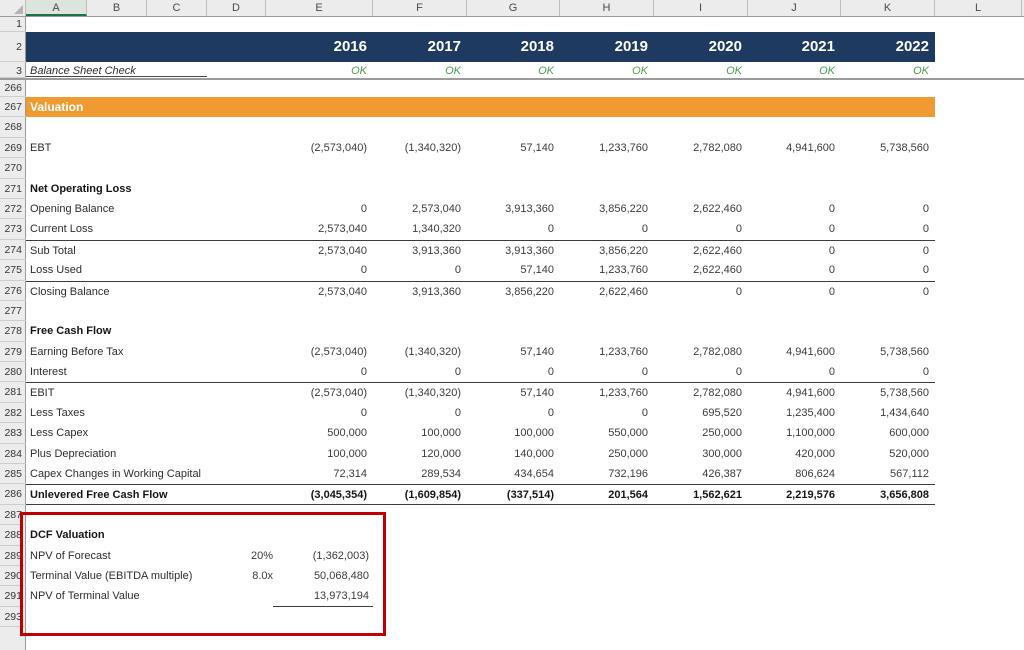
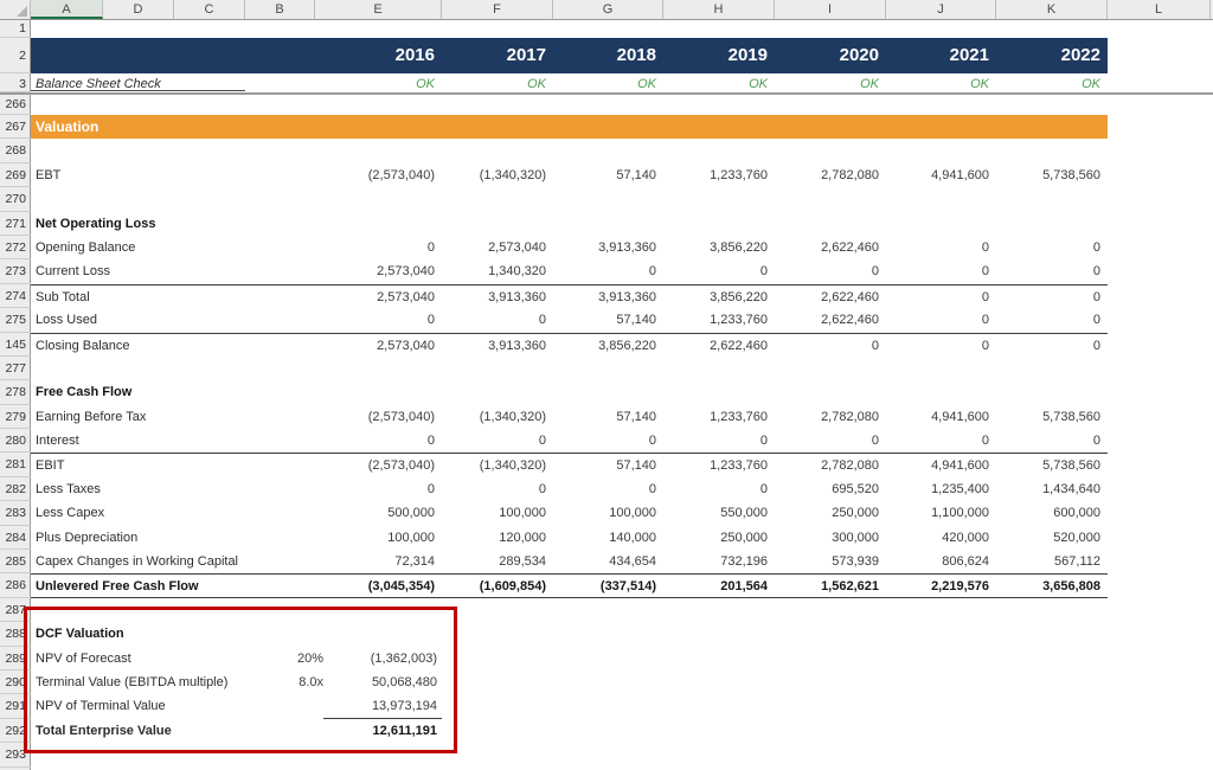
  A
- B
+ D
  C
- D
+ B
  E
  F
  G
  H
  I
  J
  K
  L
  1
  2
  2016
  2017
  2018
  2019
  2020
  2021
  2022
  3
  Balance Sheet Check
  OK
  OK
  OK
  OK
  OK
  OK
  OK
  266
  267
  Valuation
  268
  269
  EBT
  (2,573,040)
  (1,340,320)
  57,140
  1,233,760
  2,782,080
  4,941,600
  5,738,560
  270
  271
  Net Operating Loss
  272
  Opening Balance
  0
  2,573,040
  3,913,360
  3,856,220
  2,622,460
  0
  0
  273
  Current Loss
  2,573,040
  1,340,320
  0
  0
  0
  0
  0
  274
  Sub Total
  2,573,040
  3,913,360
  3,913,360
  3,856,220
  2,622,460
  0
  0
  275
  Loss Used
  0
  0
  57,140
  1,233,760
  2,622,460
  0
  0
- 276
+ 145
  Closing Balance
  2,573,040
  3,913,360
  3,856,220
  2,622,460
  0
  0
  0
  277
  278
  Free Cash Flow
  279
  Earning Before Tax
  (2,573,040)
  (1,340,320)
  57,140
  1,233,760
  2,782,080
  4,941,600
  5,738,560
  280
  Interest
  0
  0
  0
  0
  0
  0
  0
  281
  EBIT
  (2,573,040)
  (1,340,320)
  57,140
  1,233,760
  2,782,080
  4,941,600
  5,738,560
  282
  Less Taxes
  0
  0
  0
  0
  695,520
  1,235,400
  1,434,640
  283
  Less Capex
  500,000
  100,000
  100,000
  550,000
  250,000
  1,100,000
  600,000
  284
  Plus Depreciation
  100,000
  120,000
  140,000
  250,000
  300,000
  420,000
  520,000
  285
  Capex Changes in Working Capital
  72,314
  289,534
  434,654
  732,196
- 426,387
+ 573,939
  806,624
  567,112
  286
  Unlevered Free Cash Flow
  (3,045,354)
  (1,609,854)
  (337,514)
  201,564
  1,562,621
  2,219,576
  3,656,808
  287
  288
  DCF Valuation
  289
  NPV of Forecast
  20%
  (1,362,003)
  290
  Terminal Value (EBITDA multiple)
  8.0x
  50,068,480
  291
  NPV of Terminal Value
  13,973,194
+ 292
+ Total Enterprise Value
+ 12,611,191
  293
